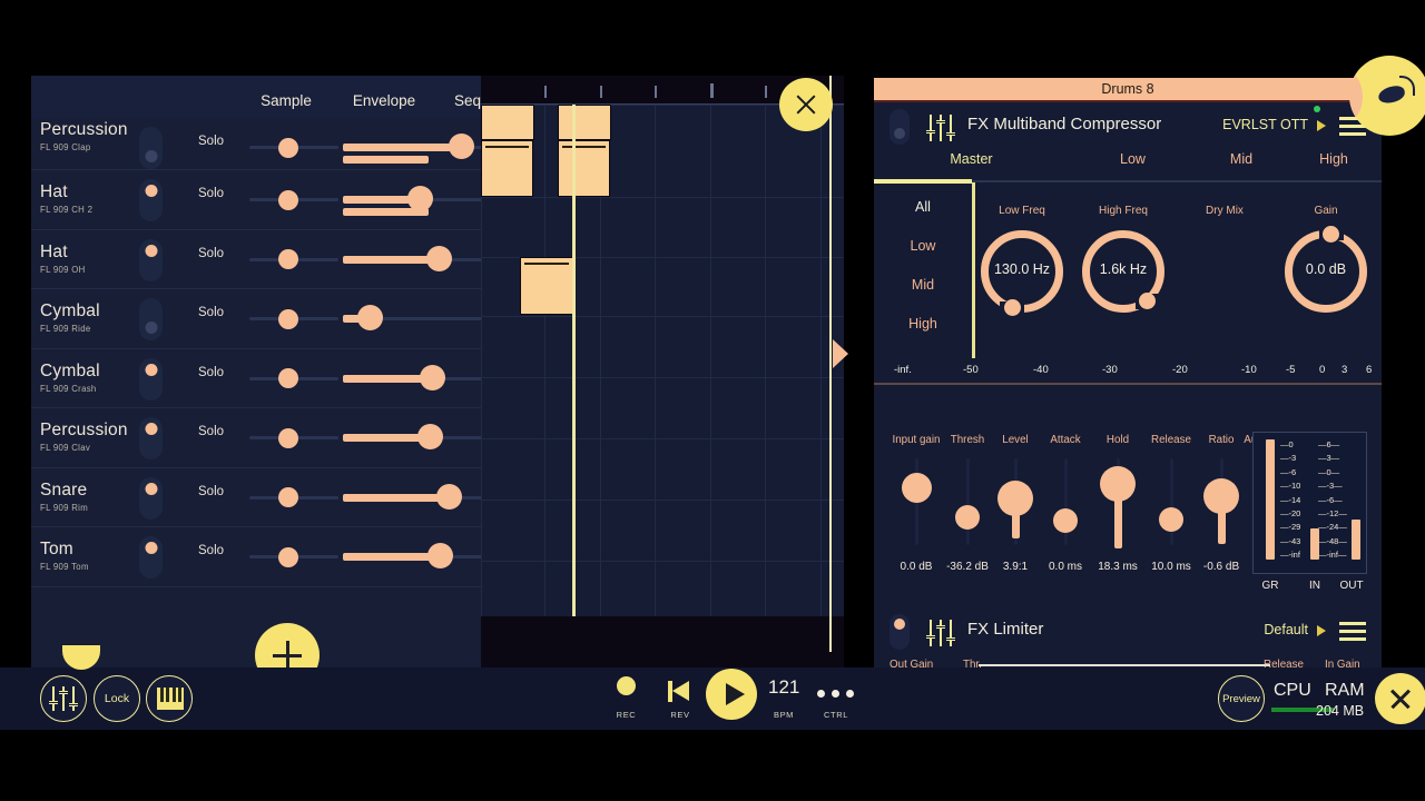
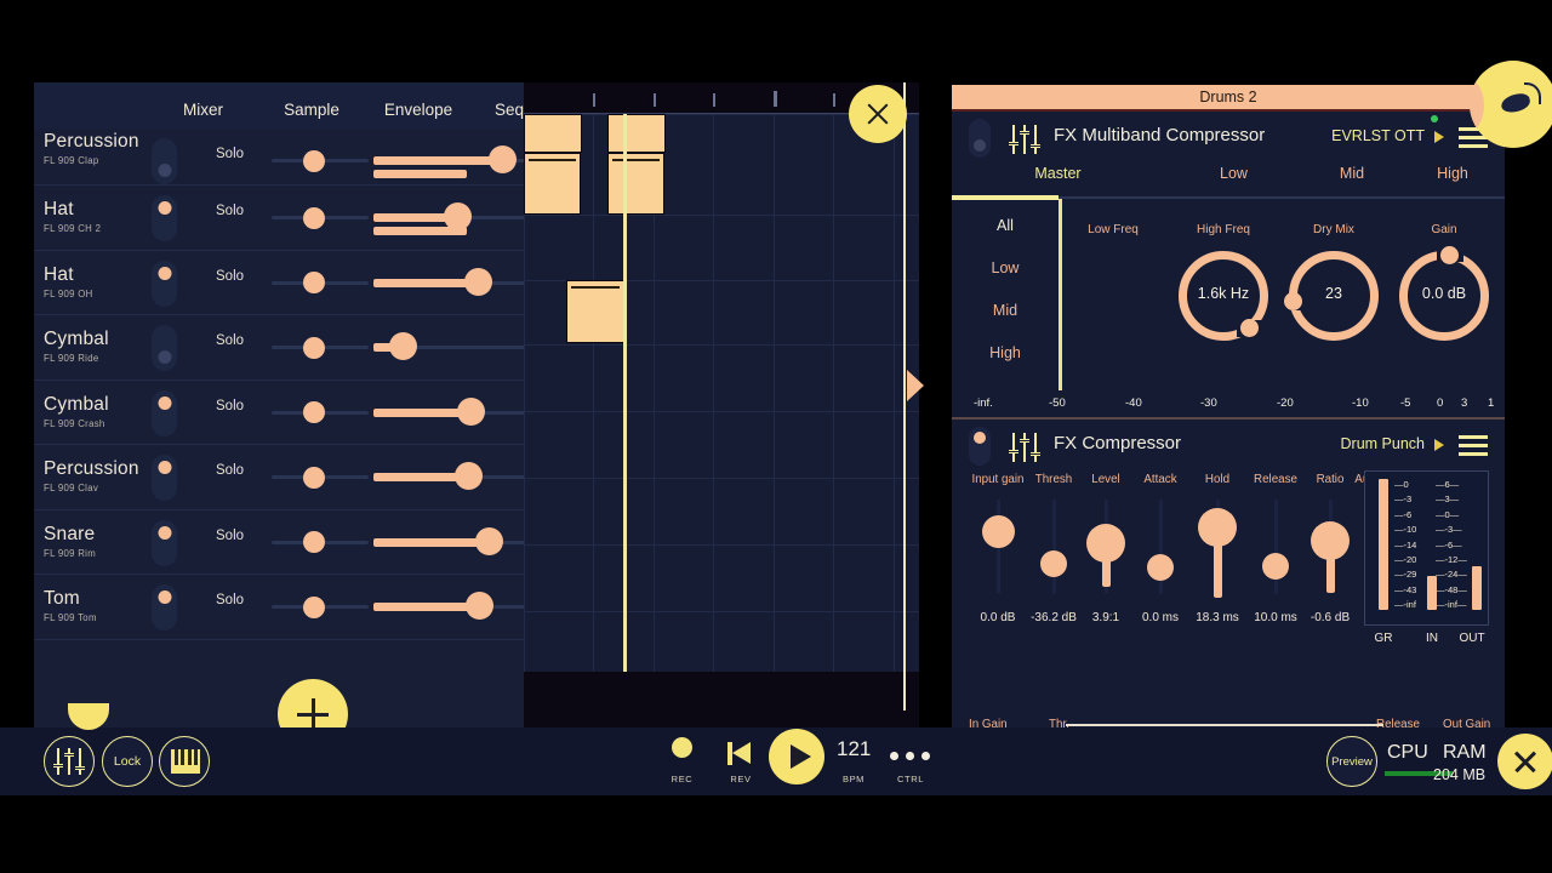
+ Mixer
  Sample
  Envelope
  Seq
  Percussion
  FL 909 Clap
  Solo
  Hat
  FL 909 CH 2
  Solo
  Hat
  FL 909 OH
  Solo
  Cymbal
  FL 909 Ride
  Solo
  Cymbal
  FL 909 Crash
  Solo
  Percussion
  FL 909 Clav
  Solo
  Snare
  FL 909 Rim
  Solo
  Tom
  FL 909 Tom
  Solo
- Drums 8
+ Drums 2
  FX Multiband Compressor
  EVRLST OTT
  Master
  Low
  Mid
  High
  All
  Low
  Mid
  High
  Low Freq
  High Freq
  Dry Mix
  Gain
- 130.0 Hz
  1.6k Hz
+ 23
  0.0 dB
  -inf.
  -50
  -40
  -30
  -20
  -10
  -5
  0
  3
- 6
+ 1
+ FX Compressor
+ Drum Punch
  Input gain
  Thresh
  Level
  Attack
  Hold
  Release
  Ratio
  0.0 dB
  -36.2 dB
  3.9:1
  0.0 ms
  18.3 ms
  10.0 ms
  -0.6 dB
  —0
  —-3
  —-6
  —-10
  —-14
  —-20
  —-29
  —-43
  —-inf
  —6—
  —3—
  —0—
  —-3—
  —-6—
  —-12—
  —-24—
  —-48—
  —-inf—
  GR
  IN
  OUT
- FX Limiter
- Default
- Out Gain
+ In Gain
  Thr
  elease
- In Gain
+ Out Gain
  Lock
  REC
  REV
  121
  BPM
  CTRL
  Preview
  CPU
  RAM
  204 MB
